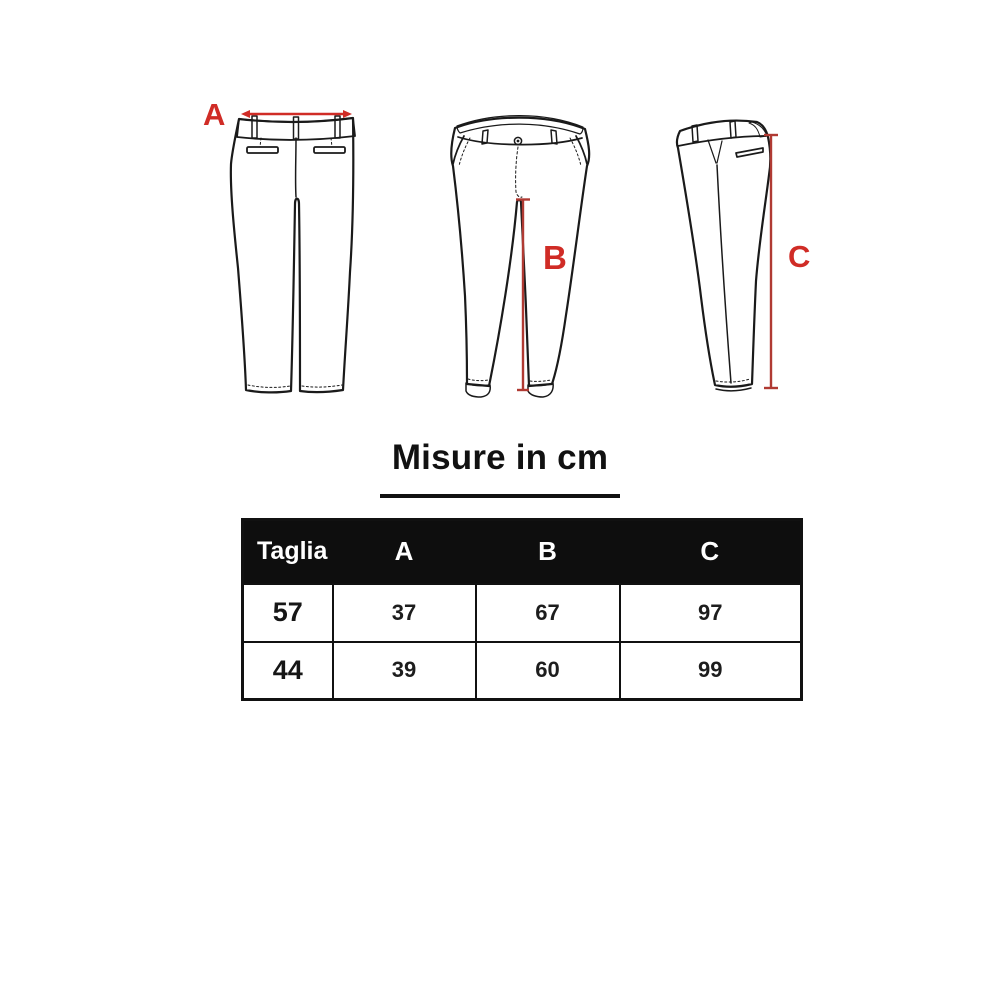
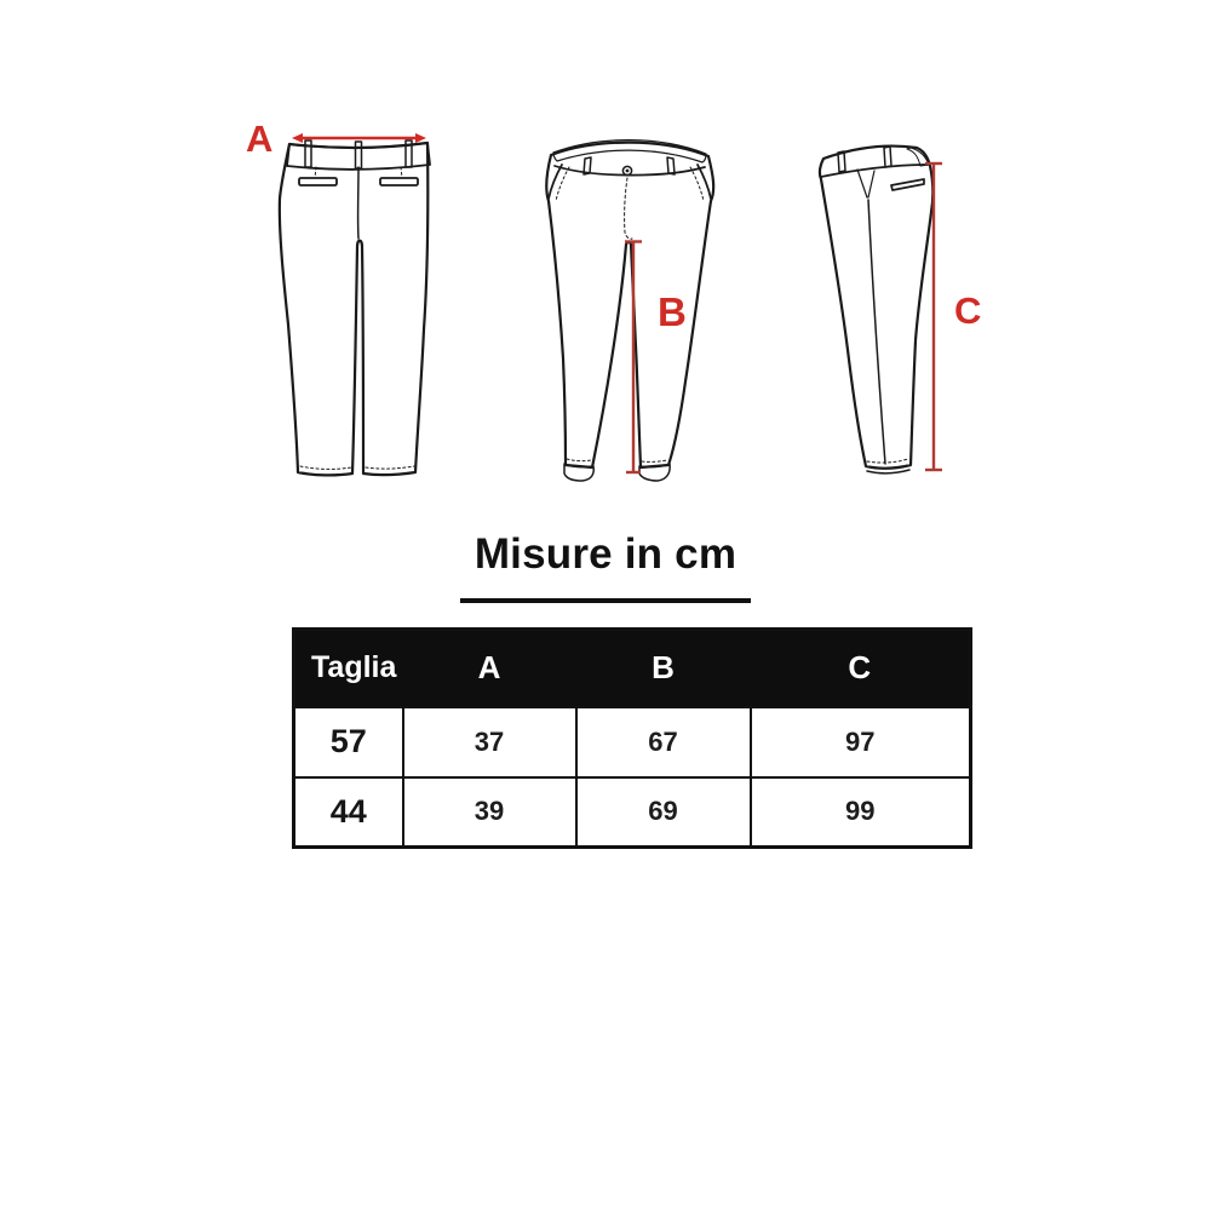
  A
  B
  C
  Misure in cm
  Taglia	A	B	C
  57	37	67	97
- 44	39	60	99
+ 44	39	69	99
